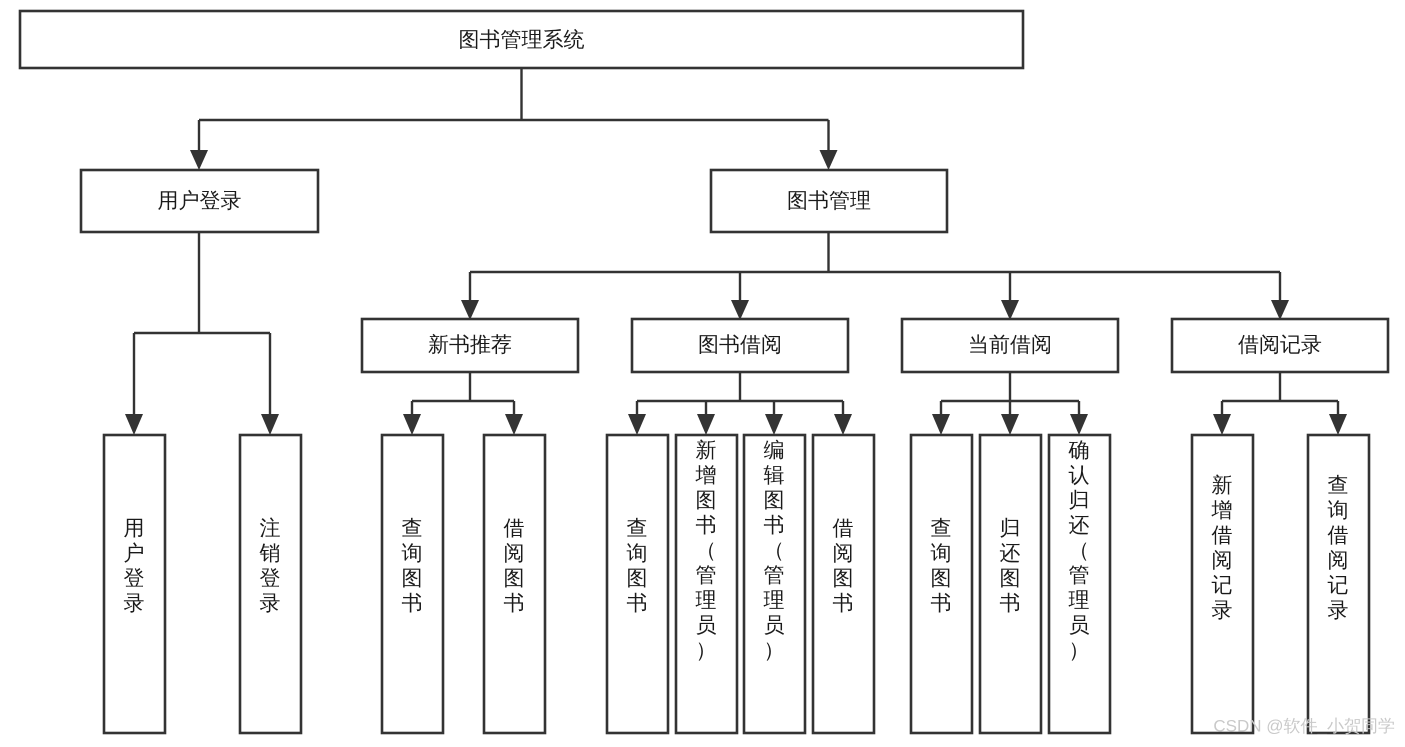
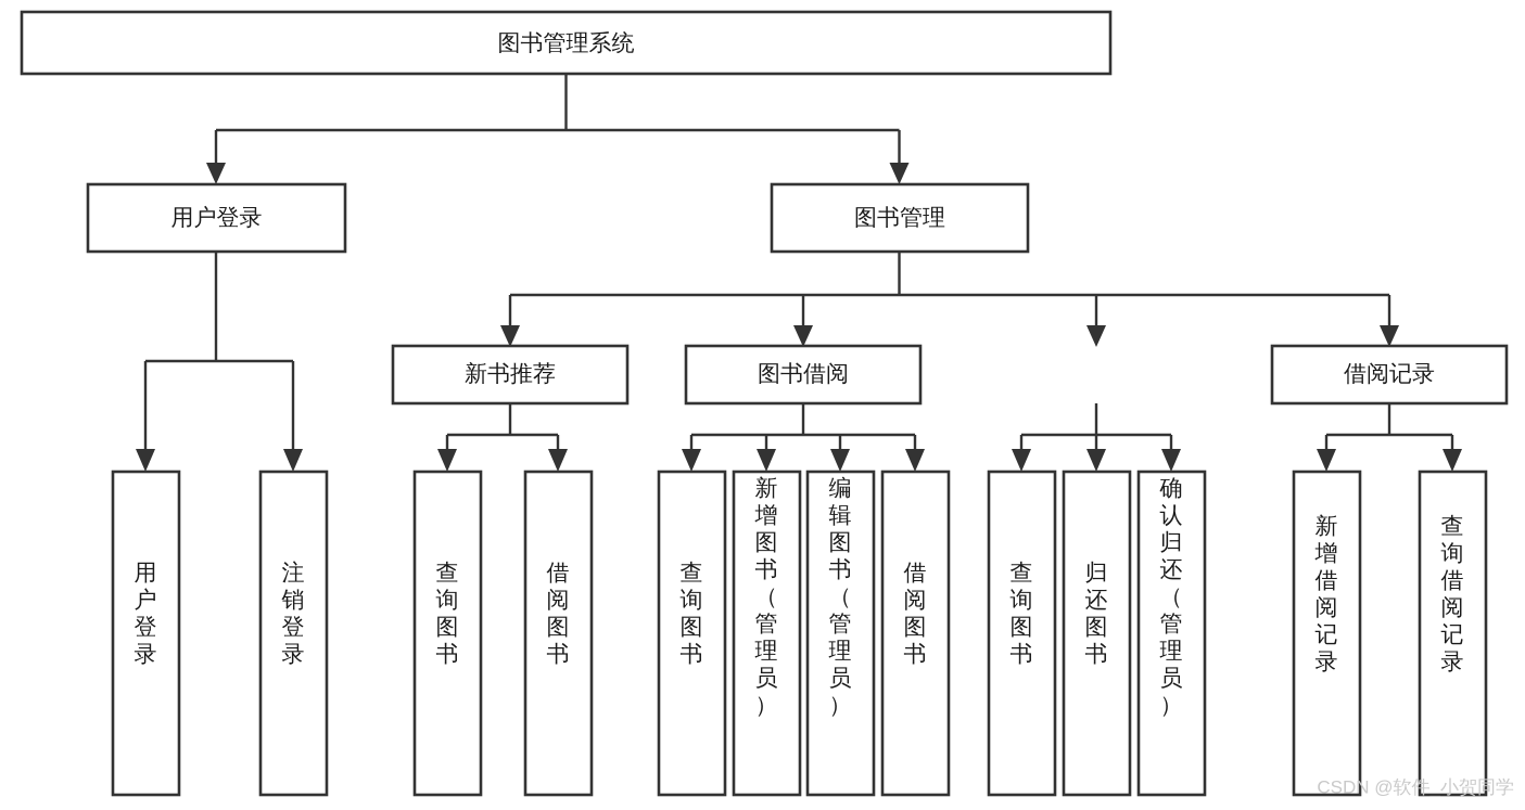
  图书管理系统
  用户登录
  图书管理
  新书推荐
  图书借阅
- 当前借阅
  借阅记录
  用户登录
  注销登录
  查询图书
  借阅图书
  查询图书
  新增图书（管理员）
  编辑图书（管理员）
  借阅图书
  查询图书
  归还图书
  确认归还（管理员）
  新增借阅记录
  查询借阅记录
  CSDN @软件_小贺同学
